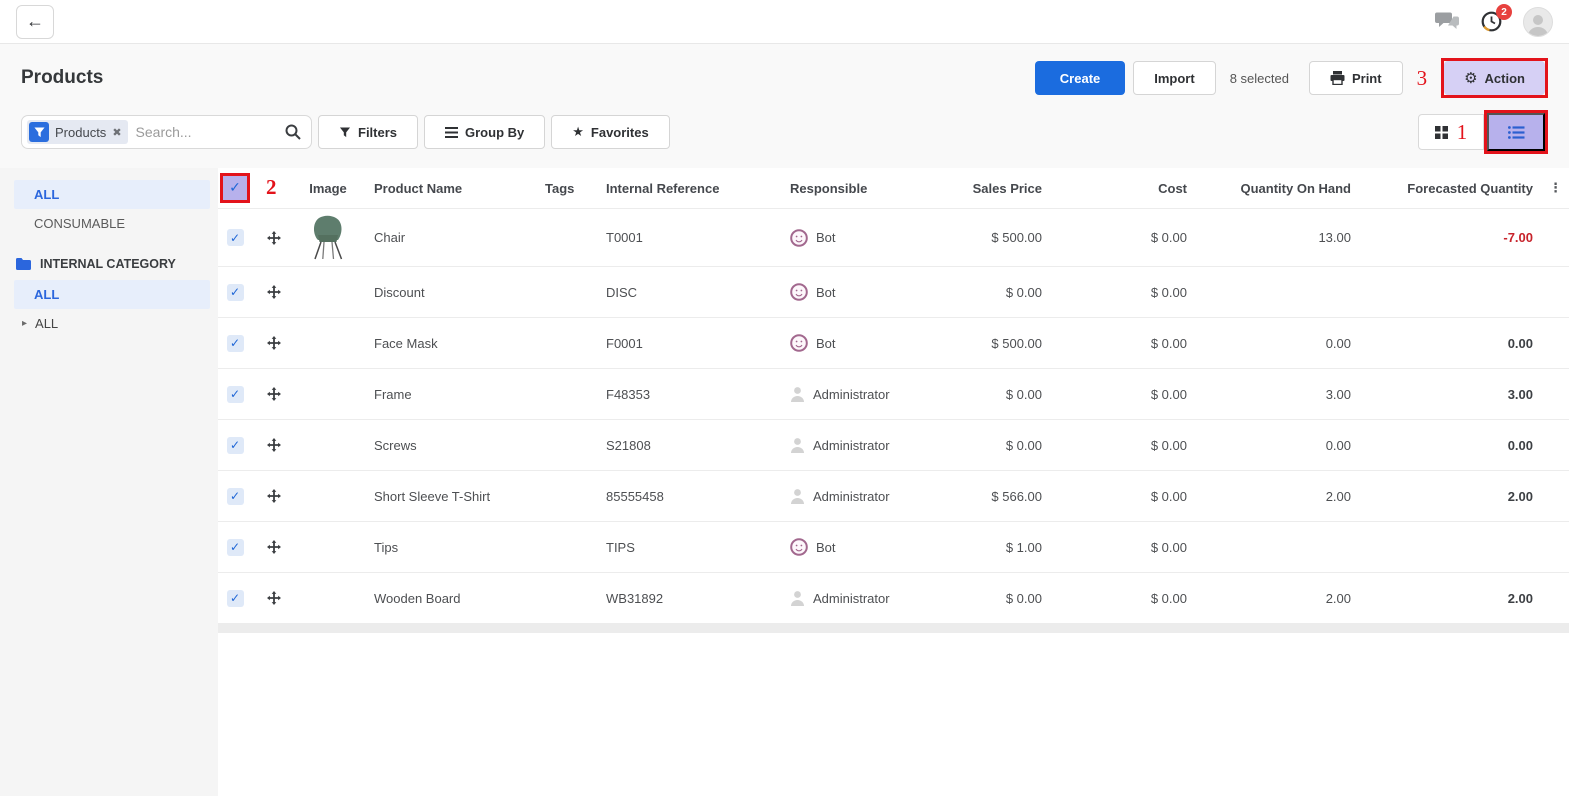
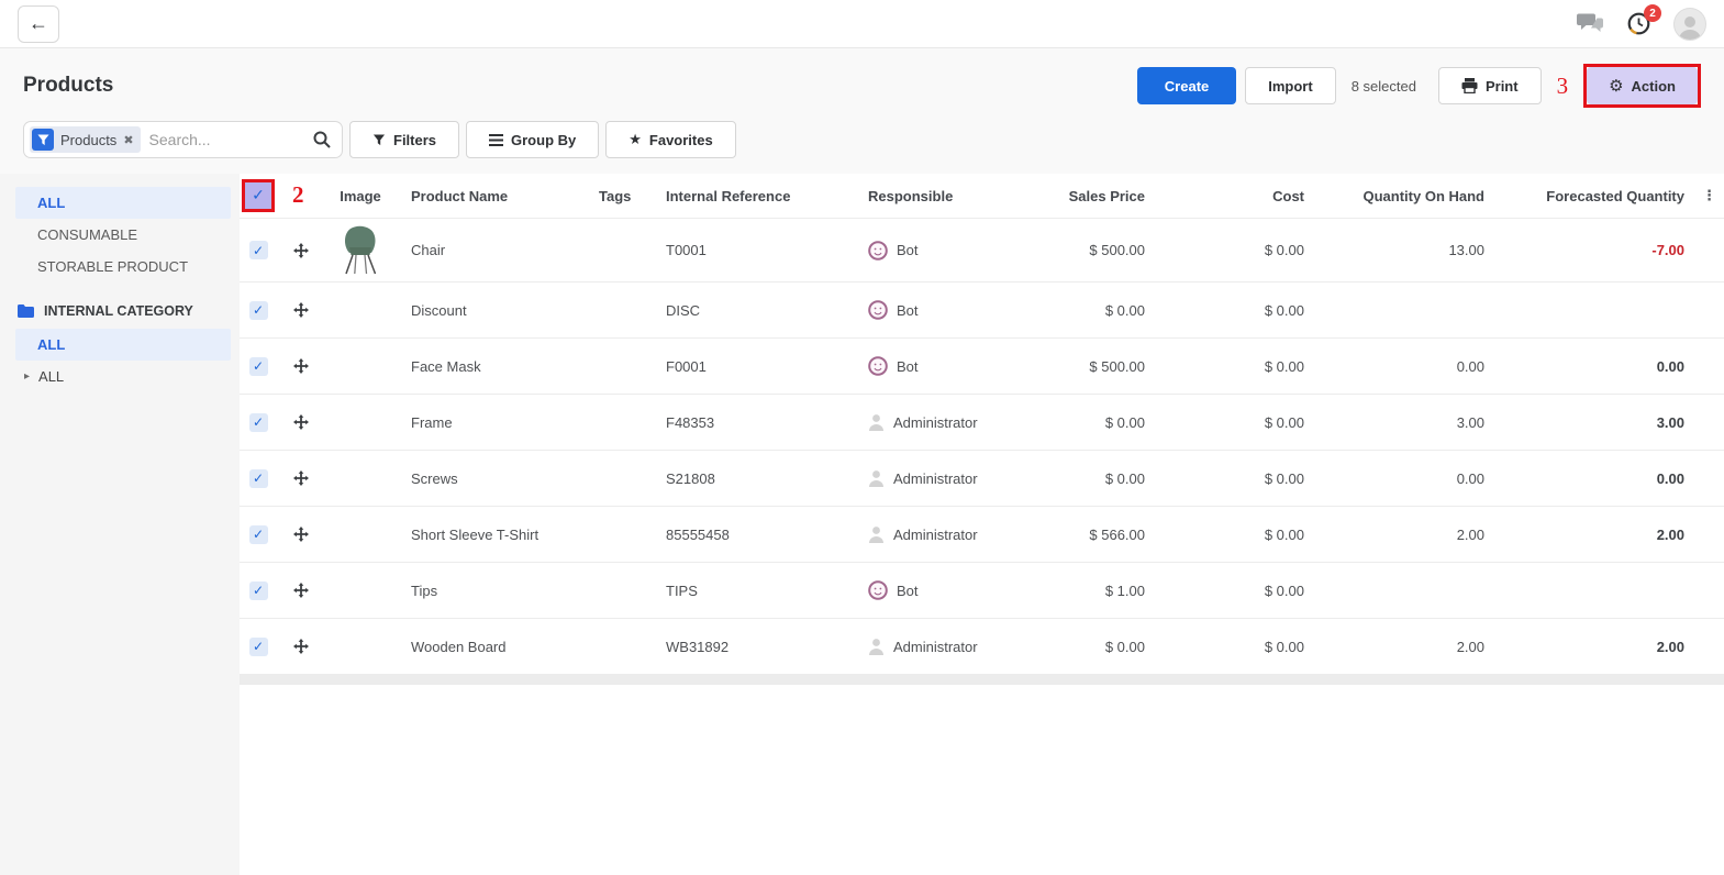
  ←
  2
  Products
  Create
  Import
  8 selected
  Print
  3
  ⚙
  Action
  Products
  ✖
  Search...
  Filters
  Group By
  ★
  Favorites
- 1
  ALL
  CONSUMABLE
+ STORABLE PRODUCT
  INTERNAL CATEGORY
  ALL
  ▸
  ALL
  ✓
  2
  Image
  Product Name
  Tags
  Internal Reference
  Responsible
  Sales Price
  Cost
  Quantity On Hand
  Forecasted Quantity
  ⋮
  ✓
  Chair
  T0001
  Bot
  $ 500.00
  $ 0.00
  13.00
  -7.00
  ✓
  Discount
  DISC
  Bot
  $ 0.00
  $ 0.00
  ✓
  Face Mask
  F0001
  Bot
  $ 500.00
  $ 0.00
  0.00
  0.00
  ✓
  Frame
  F48353
  Administrator
  $ 0.00
  $ 0.00
  3.00
  3.00
  ✓
  Screws
  S21808
  Administrator
  $ 0.00
  $ 0.00
  0.00
  0.00
  ✓
  Short Sleeve T-Shirt
  85555458
  Administrator
  $ 566.00
  $ 0.00
  2.00
  2.00
  ✓
  Tips
  TIPS
  Bot
  $ 1.00
  $ 0.00
  ✓
  Wooden Board
  WB31892
  Administrator
  $ 0.00
  $ 0.00
  2.00
  2.00
